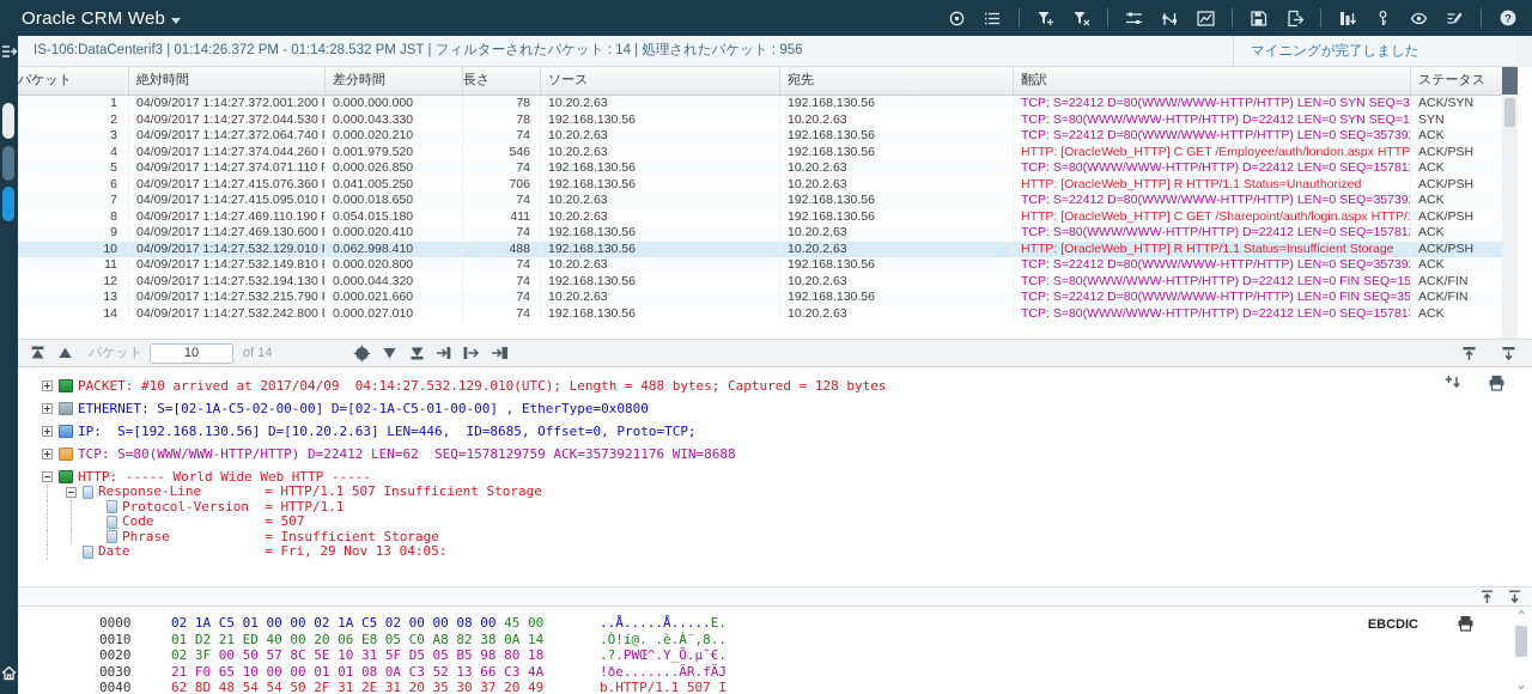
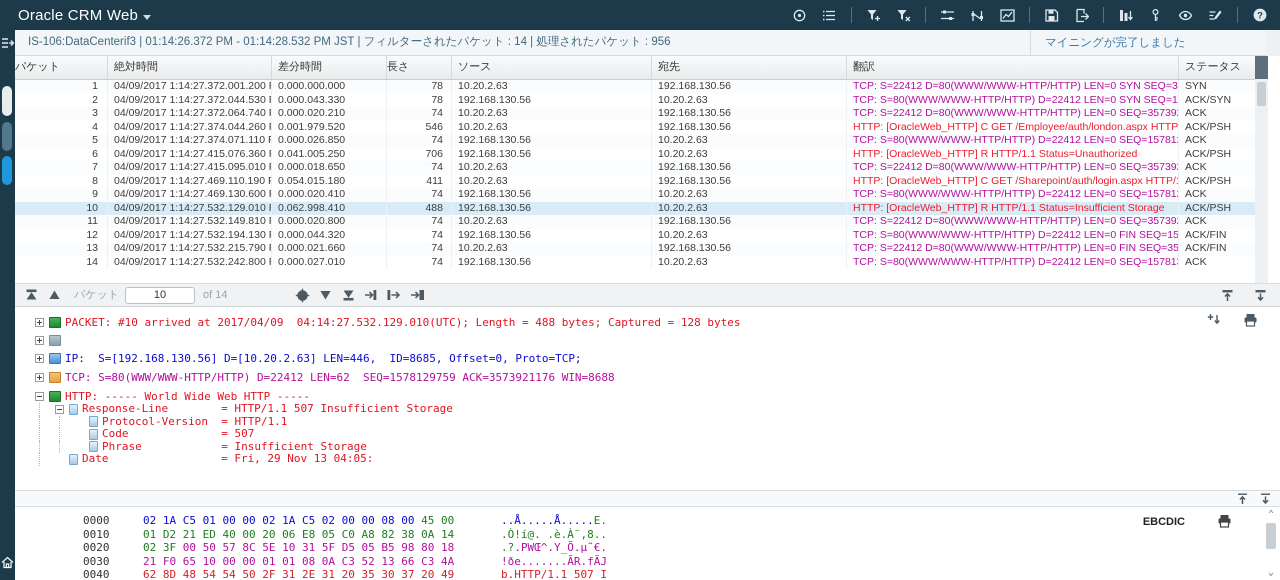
  Oracle CRM Web
  ?
  IS-106:DataCenterif3 | 01:14:26.372 PM - 01:14:28.532 PM JST | フィルターされたパケット : 14 | 処理されたパケット : 956
  マイニングが完了しました
  パケット
  絶対時間
  差分時間
  長さ
  ソース
  宛先
  翻訳
  ステータス
  1
  04/09/2017 1:14:27.372.001.200
  0.000.000.000
  78
  10.20.2.63
  192.168.130.56
  TCP: S=22412 D=80(WWW/WWW-HTTP/HTTP) LEN=0 SYN SEQ=3
- ACK/SYN
+ SYN
  2
  04/09/2017 1:14:27.372.044.530
  0.000.043.330
  78
  192.168.130.56
  10.20.2.63
- SYN
+ ACK/SYN
  3
  04/09/2017 1:14:27.372.064.740
  0.000.020.210
  74
  10.20.2.63
  192.168.130.56
  TCP: S=22412 D=80(WWW/WWW-HTTP/HTTP) LEN=0 SEQ=35739
  ACK
  4
  04/09/2017 1:14:27.374.044.260
  0.001.979.520
  546
  10.20.2.63
  192.168.130.56
  HTTP: [OracleWeb_HTTP] C GET /Employee/auth/london.aspx HTTP
  ACK/PSH
  5
  04/09/2017 1:14:27.374.071.110 P
  0.000.026.850
  74
  192.168.130.56
  10.20.2.63
  TCP: S=80(WWW/WWW-HTTP/HTTP) D=22412 LEN=0 SEQ=15781
  ACK
  6
  04/09/2017 1:14:27.415.076.360
  0.041.005.250
  706
  192.168.130.56
  10.20.2.63
  HTTP: [OracleWeb_HTTP] R HTTP/1.1 Status=Unauthorized
  ACK/PSH
  7
  04/09/2017 1:14:27.415.095.010
  0.000.018.650
  74
  10.20.2.63
  192.168.130.56
  TCP: S=22412 D=80(WWW/WWW-HTTP/HTTP) LEN=0 SEQ=35739
  ACK
  8
  04/09/2017 1:14:27.469.110.190 P
  0.054.015.180
  411
  10.20.2.63
  192.168.130.56
  HTTP: [OracleWeb_HTTP] C GET /Sharepoint/auth/login.aspx HTTP/1
  ACK/PSH
  9
  04/09/2017 1:14:27.469.130.600
  0.000.020.410
  74
  192.168.130.56
  10.20.2.63
  TCP: S=80(WWW/WWW-HTTP/HTTP) D=22412 LEN=0 SEQ=15781
  ACK
  10
  04/09/2017 1:14:27.532.129.010
  0.062.998.410
  488
  192.168.130.56
  10.20.2.63
  HTTP: [OracleWeb_HTTP] R HTTP/1.1 Status=Insufficient Storage
  ACK/PSH
  11
  04/09/2017 1:14:27.532.149.810
  0.000.020.800
  74
  10.20.2.63
  192.168.130.56
  TCP: S=22412 D=80(WWW/WWW-HTTP/HTTP) LEN=0 SEQ=35739
  ACK
  12
  04/09/2017 1:14:27.532.194.130
  0.000.044.320
  74
  192.168.130.56
  10.20.2.63
  ACK/FIN
  13
  04/09/2017 1:14:27.532.215.790
  0.000.021.660
  74
  10.20.2.63
  192.168.130.56
  ACK/FIN
  14
  04/09/2017 1:14:27.532.242.800
  0.000.027.010
  74
  192.168.130.56
  10.20.2.63
  TCP: S=80(WWW/WWW-HTTP/HTTP) D=22412 LEN=0 SEQ=15781
  ACK
  パケット
  10
  of 14
  PACKET: #10 arrived at 2017/04/09 04:14:27.532.129.010(UTC); Length = 488 bytes; Captured = 128 bytes
- ETHERNET: S=[02-1A-C5-02-00-00] D=[02-1A-C5-01-00-00] , EtherType=0x0800
  IP: S=[192.168.130.56] D=[10.20.2.63] LEN=446, ID=8685, Offset=0, Proto=TCP;
  TCP: S=80(WWW/WWW-HTTP/HTTP) D=22412 LEN=62 SEQ=1578129759 ACK=3573921176 WIN=8688
  HTTP: ----- World Wide Web HTTP -----
  Response-Line = HTTP/1.1 507 Insufficient Storage
  Protocol-Version = HTTP/1.1
  Code = 507
  Phrase = Insufficient Storage
  Date = Fri, 29 Nov 13 04:05:
  0000
  02 1A C5 01 00 00 02 1A C5 02 00 00 08 00 45 00
  ..Å.....Å.....E.
  0010
  01 D2 21 ED 40 00 20 06 E8 05 C0 A8 82 38 0A 14
  .Ò!í@. .è.À¨‚8..
  0020
  02 3F 00 50 57 8C 5E 10 31 5F D5 05 B5 98 80 18
  .?.PWŒ^.Y_Õ.µ˜€.
  0030
  21 F0 65 10 00 00 01 01 08 0A C3 52 13 66 C3 4A
  !ðe.......ÃR.fÃJ
  0040
  62 8D 48 54 54 50 2F 31 2E 31 20 35 30 37 20 49
  b.HTTP/1.1 507 I
  EBCDIC
  ⌃
  ⌄
